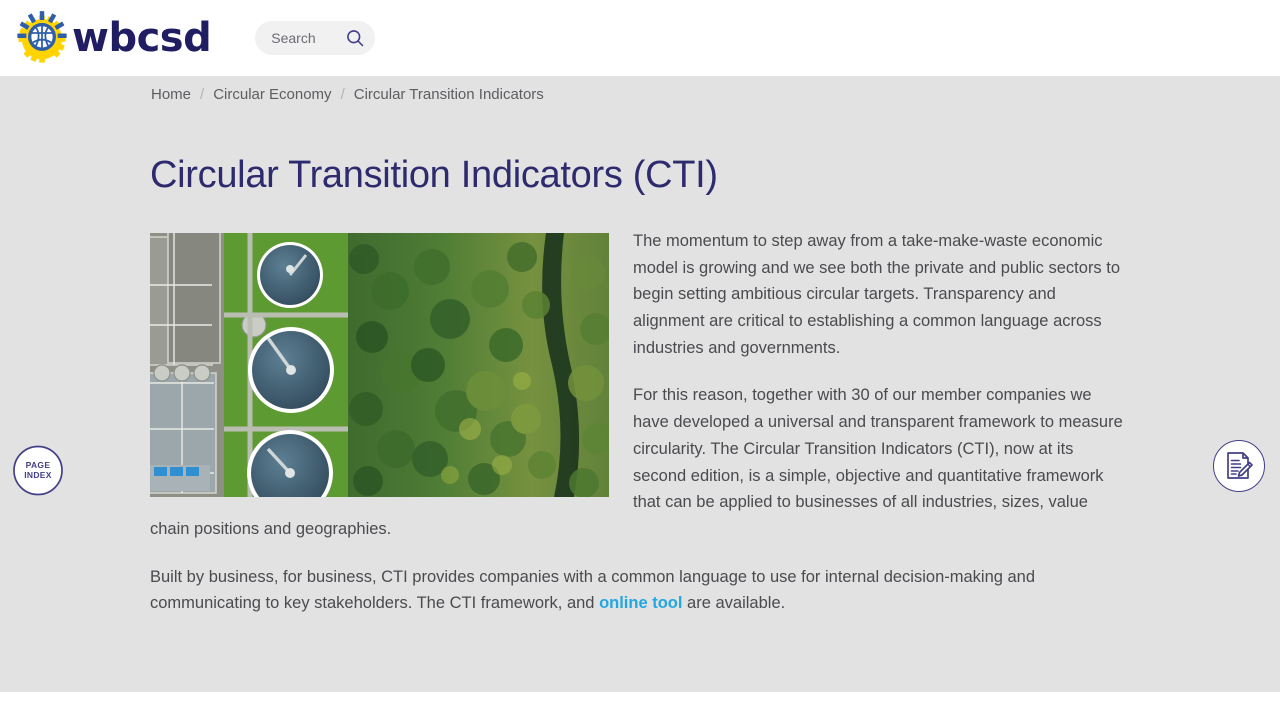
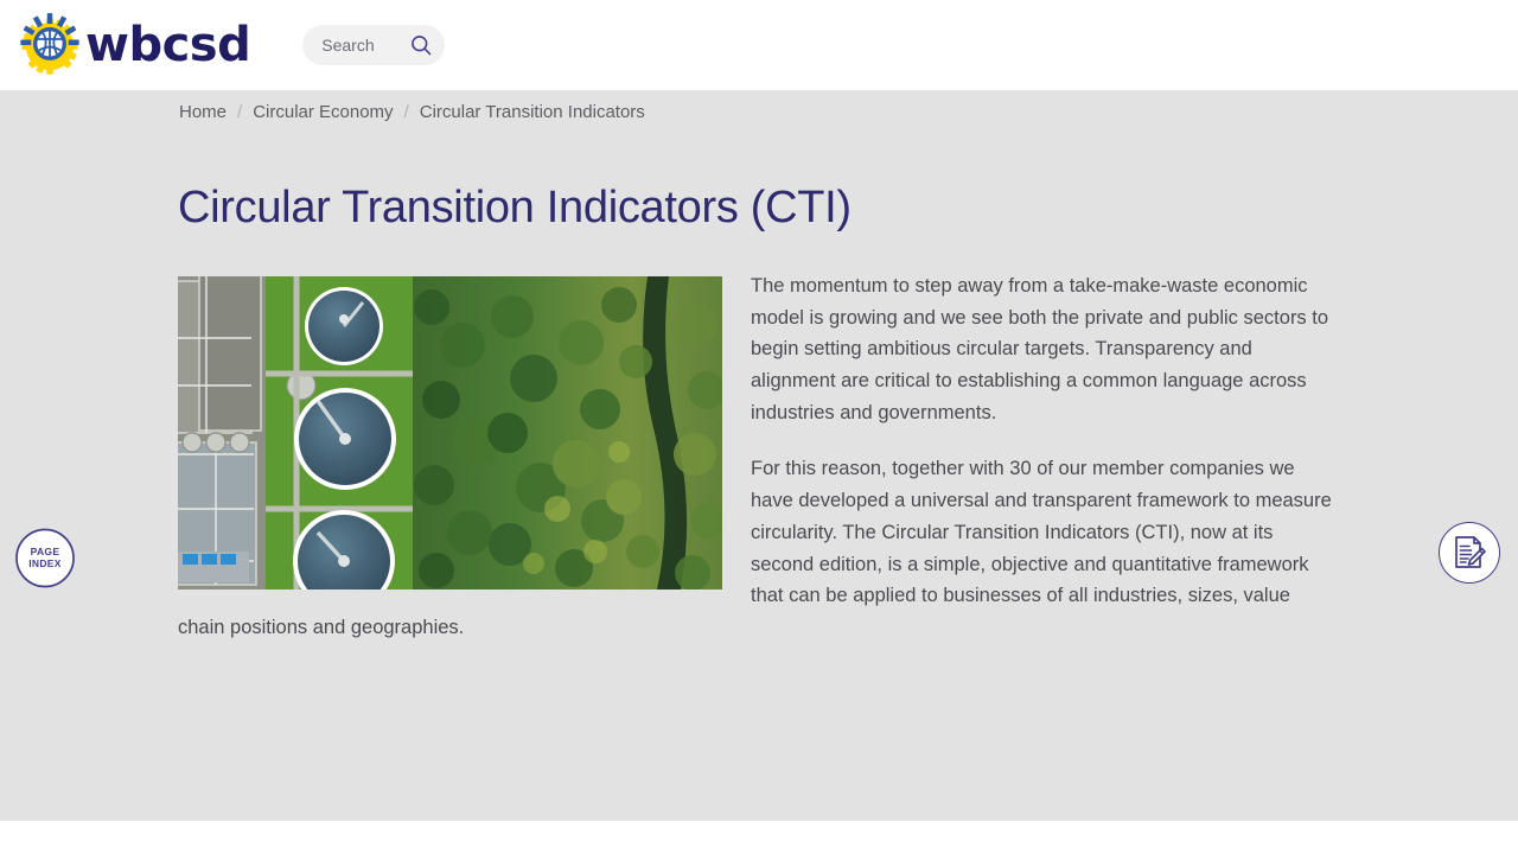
  wbcsd
  Search
  Home
  /
  Circular Economy
  /
  Circular Transition Indicators
  Circular Transition Indicators (CTI)
  The momentum to step away from a take-make-waste economic model is growing and we see both the private and public sectors to begin setting ambitious circular targets. Transparency and alignment are critical to establishing a common language across industries and governments.
  For this reason, together with 30 of our member companies we have developed a universal and transparent framework to measure circularity. The Circular Transition Indicators (CTI), now at its second edition, is a simple, objective and quantitative framework that can be applied to businesses of all industries, sizes, value chain positions and geographies.
- Built by business, for business, CTI provides companies with a common language to use for internal decision-making and communicating to key stakeholders. The CTI framework, and online tool are available.
  PAGE
  INDEX
